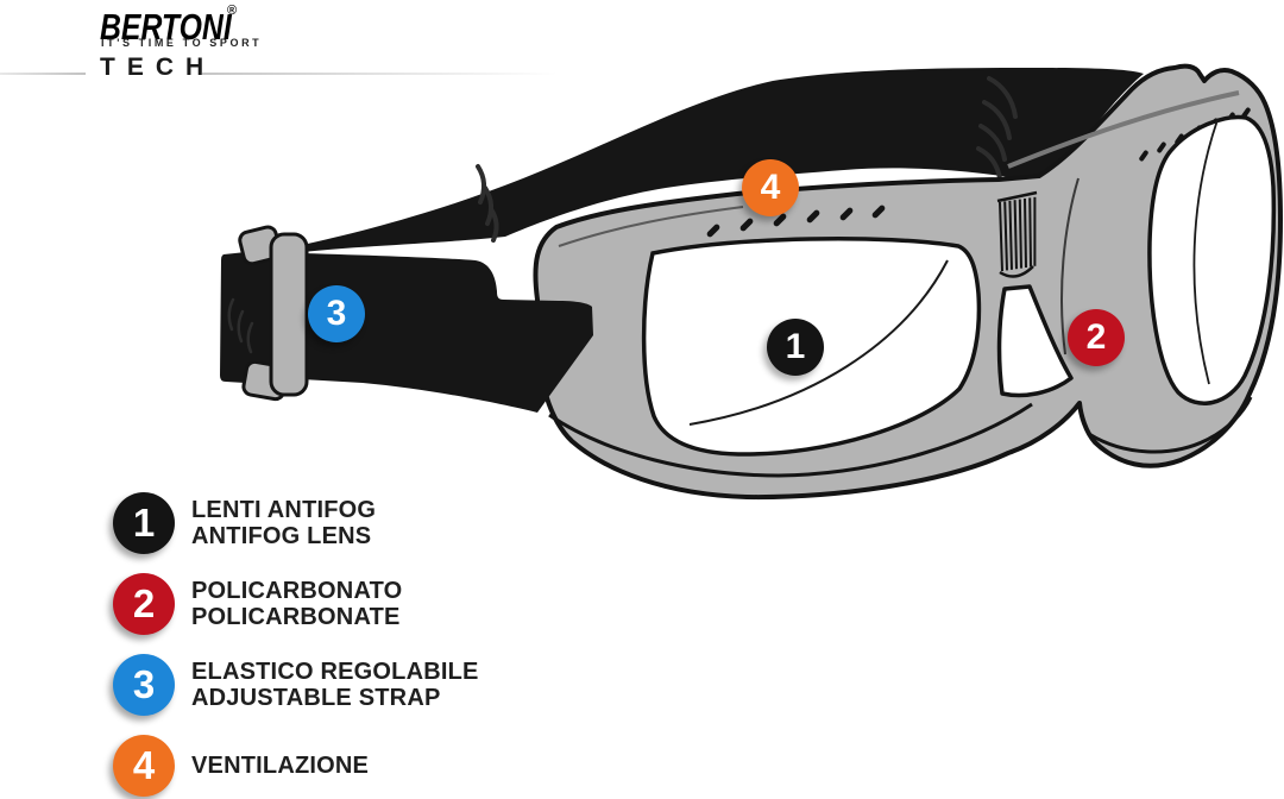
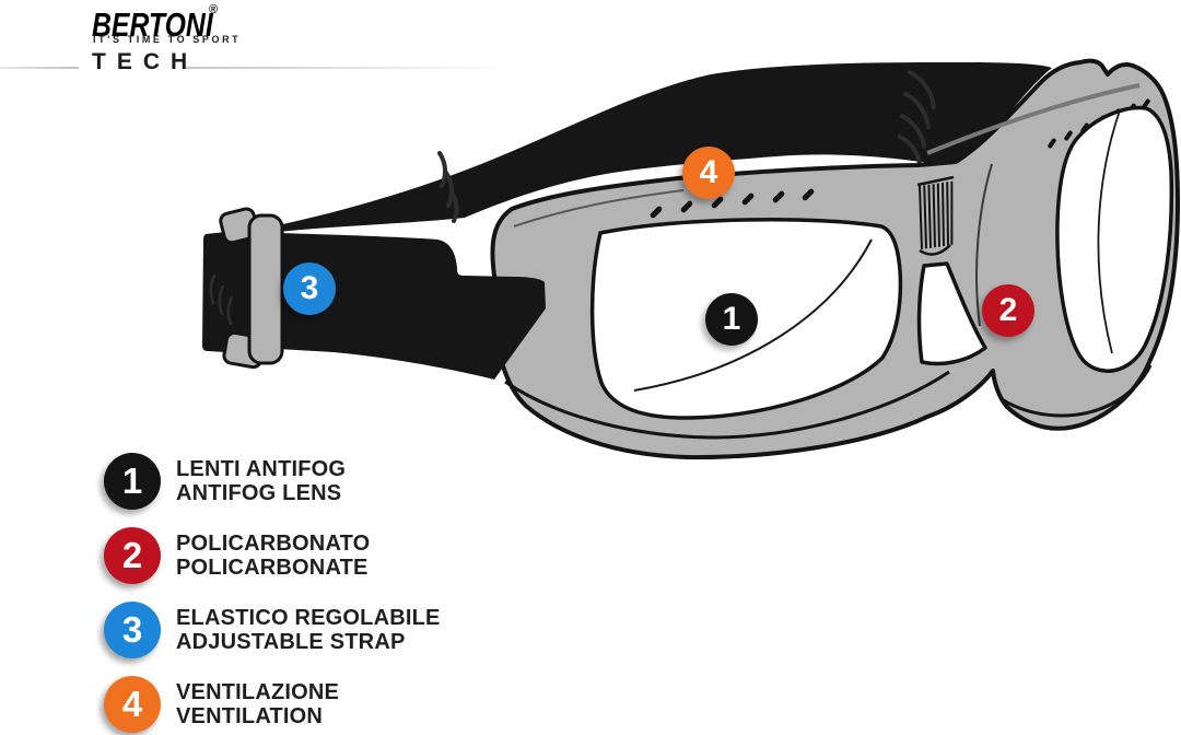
  BERTONI
  ®
  IT'S TIME TO SPORT
  TECH
  1
  2
  3
  4
  1
  LENTI ANTIFOG
  ANTIFOG LENS
  2
  POLICARBONATO
  POLICARBONATE
  3
  ELASTICO REGOLABILE
  ADJUSTABLE STRAP
  4
  VENTILAZIONE
+ VENTILATION
